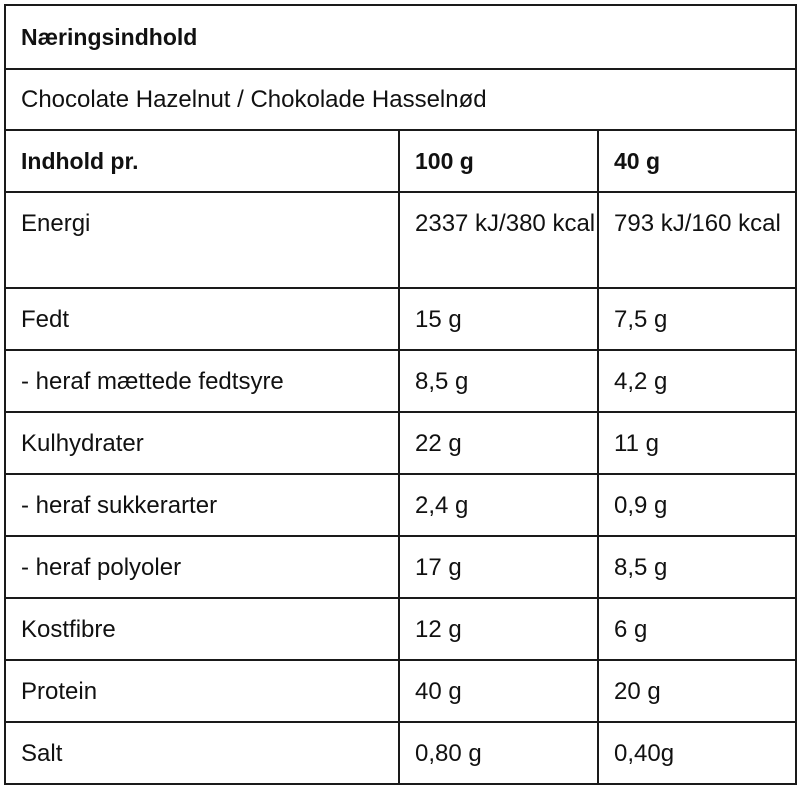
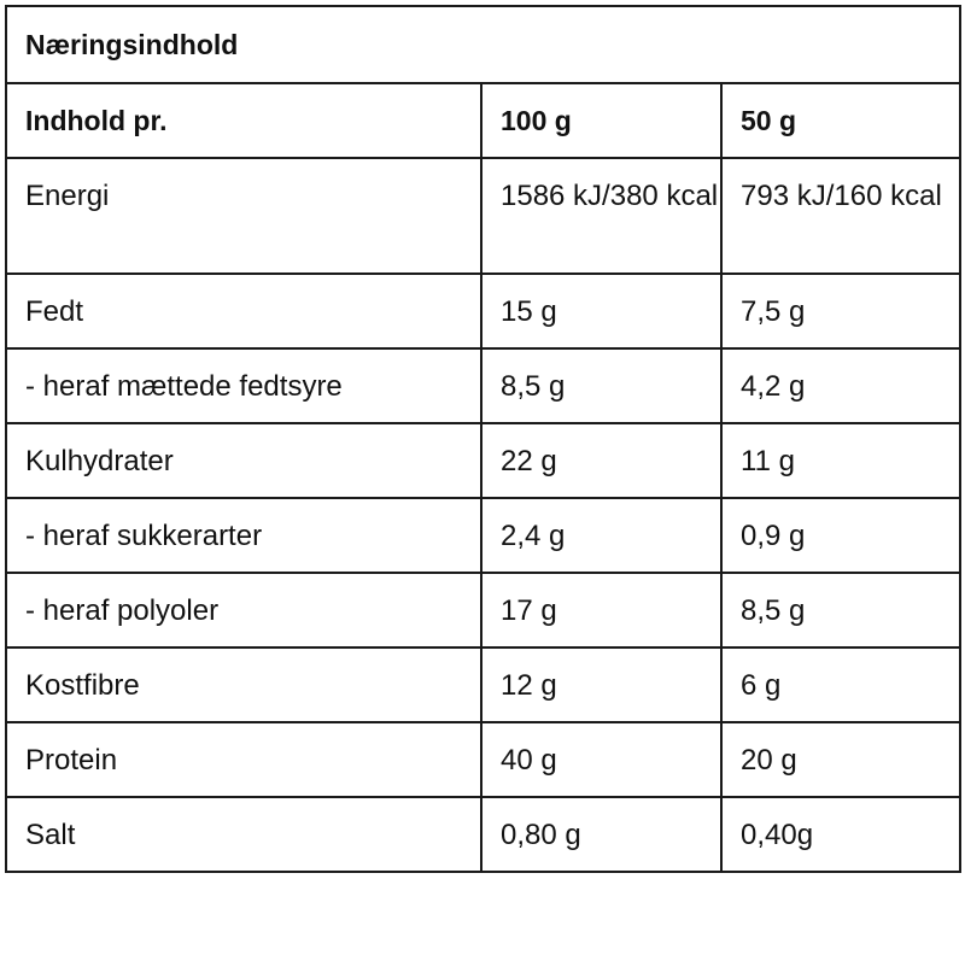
  Næringsindhold
- Chocolate Hazelnut / Chokolade Hasselnød
- Indhold pr.	100 g	40 g
+ Indhold pr.	100 g	50 g
- Energi	2337 kJ/380 kcal	793 kJ/160 kcal
+ Energi	1586 kJ/380 kcal	793 kJ/160 kcal
  Fedt	15 g	7,5 g
  - heraf mættede fedtsyre	8,5 g	4,2 g
  Kulhydrater	22 g	11 g
  - heraf sukkerarter	2,4 g	0,9 g
  - heraf polyoler	17 g	8,5 g
  Kostfibre	12 g	6 g
  Protein	40 g	20 g
  Salt	0,80 g	0,40g
